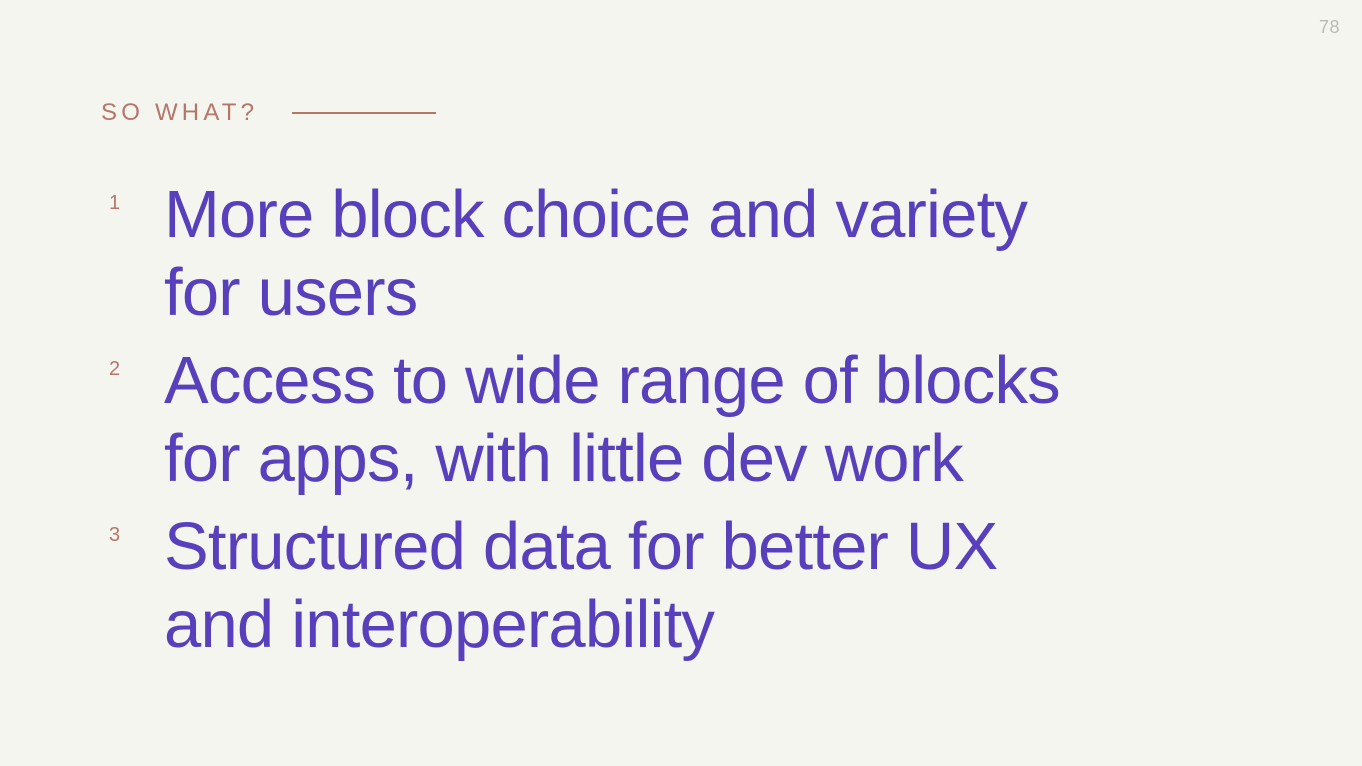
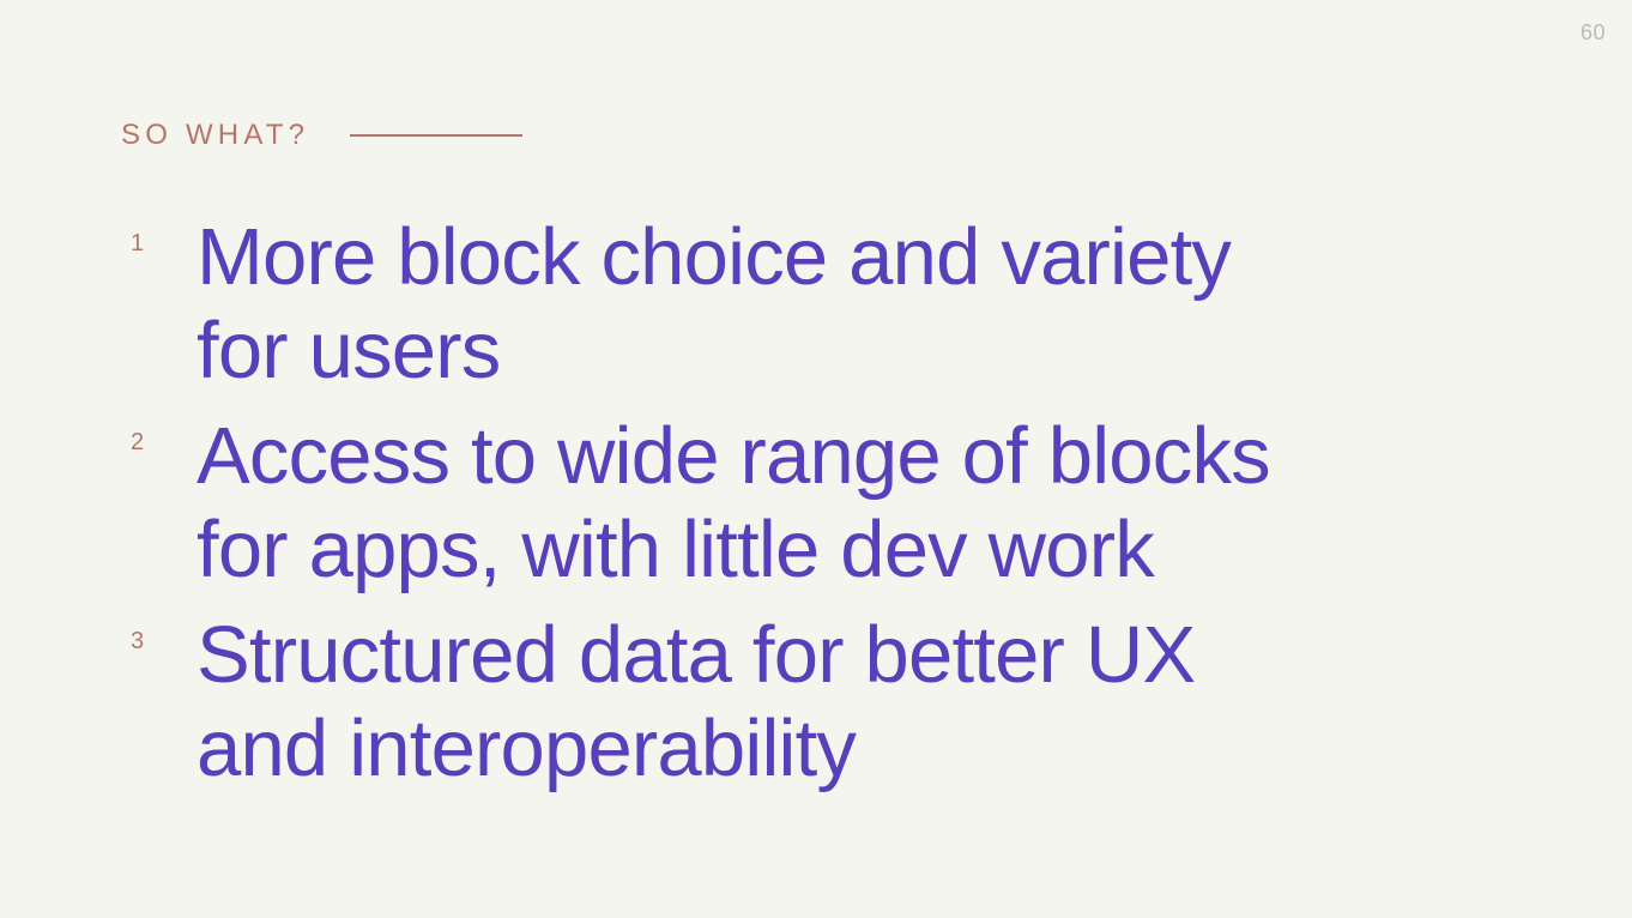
- 78
+ 60
  SO WHAT?
  1
  More block choice and variety
  for users
  2
  Access to wide range of blocks
  for apps, with little dev work
  3
  Structured data for better UX
  and interoperability
